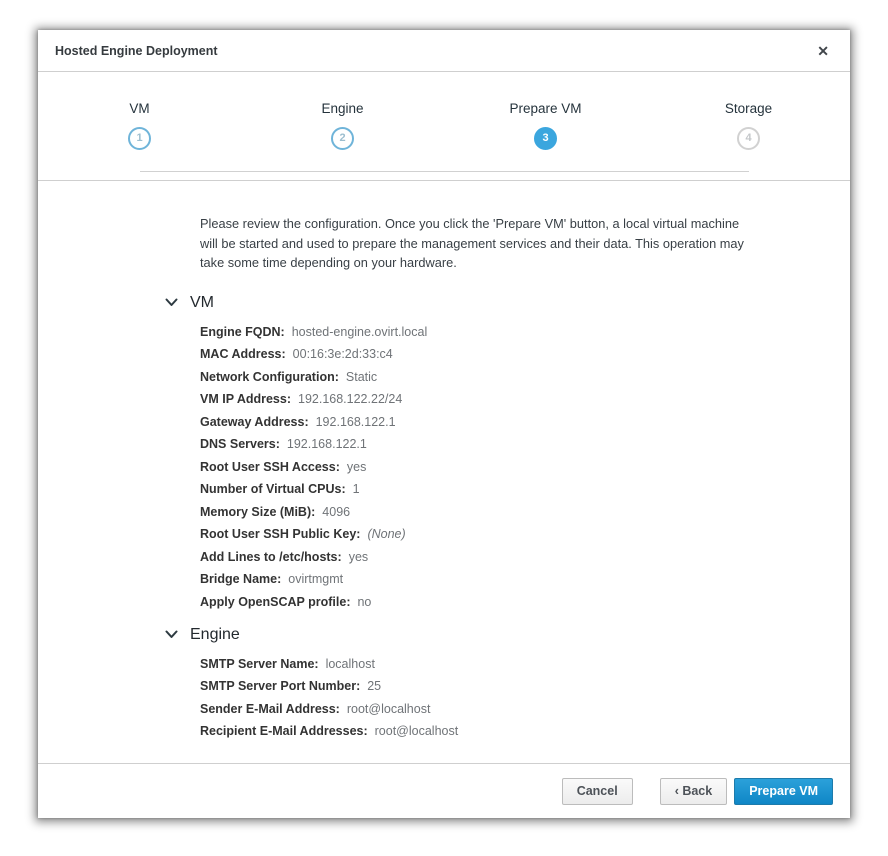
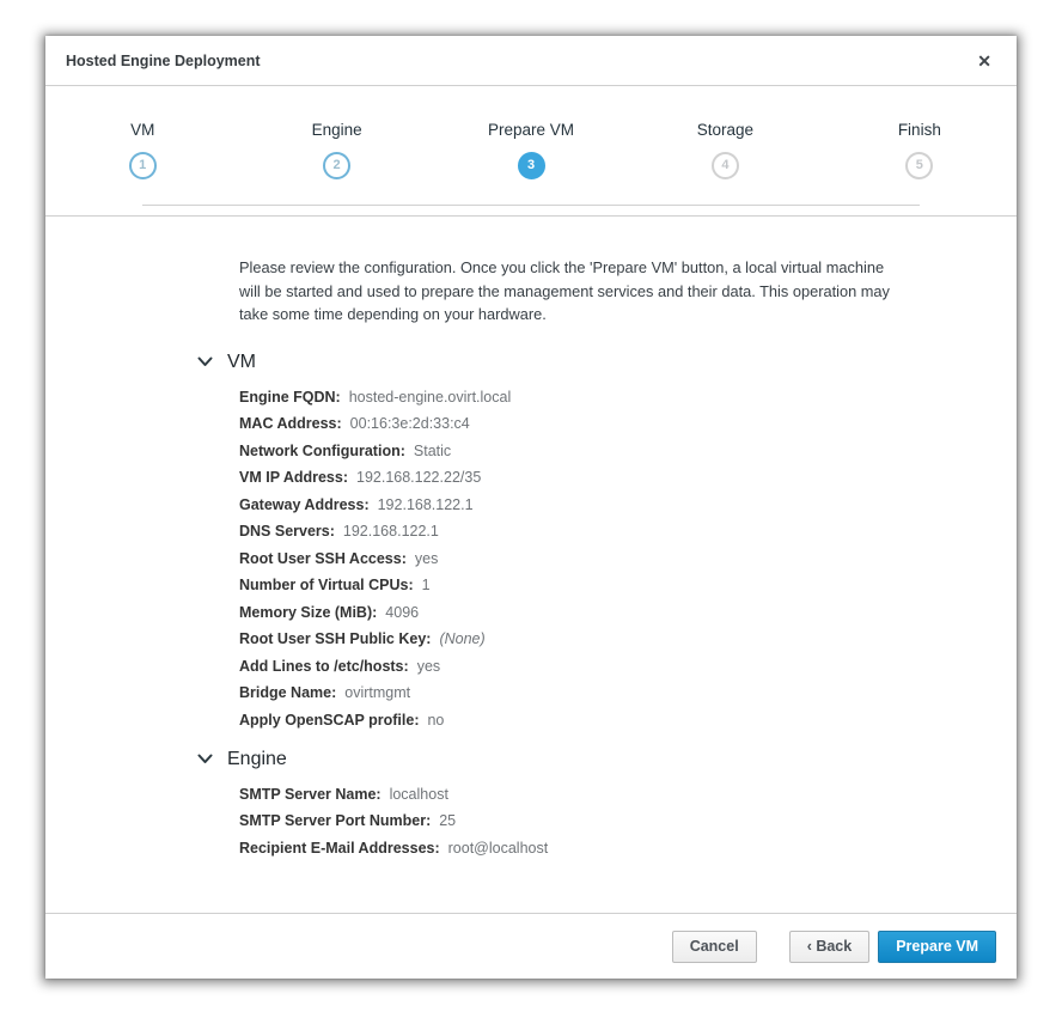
  Hosted Engine Deployment
  ✕
  VM
  1
  Engine
  2
  Prepare VM
  3
  Storage
  4
+ Finish
+ 5
  Please review the configuration. Once you click the 'Prepare VM' button, a local virtual machine will be started and used to prepare the management services and their data. This operation may take some time depending on your hardware.
  VM
  Engine FQDN: hosted-engine.ovirt.local
  MAC Address: 00:16:3e:2d:33:c4
  Network Configuration: Static
- VM IP Address: 192.168.122.22/24
+ VM IP Address: 192.168.122.22/35
  Gateway Address: 192.168.122.1
  DNS Servers: 192.168.122.1
  Root User SSH Access: yes
  Number of Virtual CPUs: 1
  Memory Size (MiB): 4096
  Root User SSH Public Key: (None)
  Add Lines to /etc/hosts: yes
  Bridge Name: ovirtmgmt
  Apply OpenSCAP profile: no
  Engine
  SMTP Server Name: localhost
  SMTP Server Port Number: 25
- Sender E-Mail Address: root@localhost
  Recipient E-Mail Addresses: root@localhost
  Cancel
  ‹ Back
  Prepare VM
